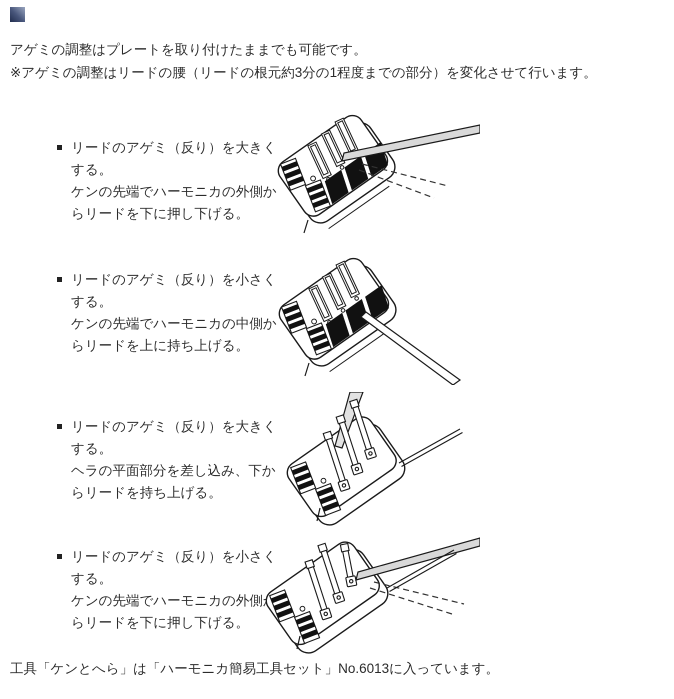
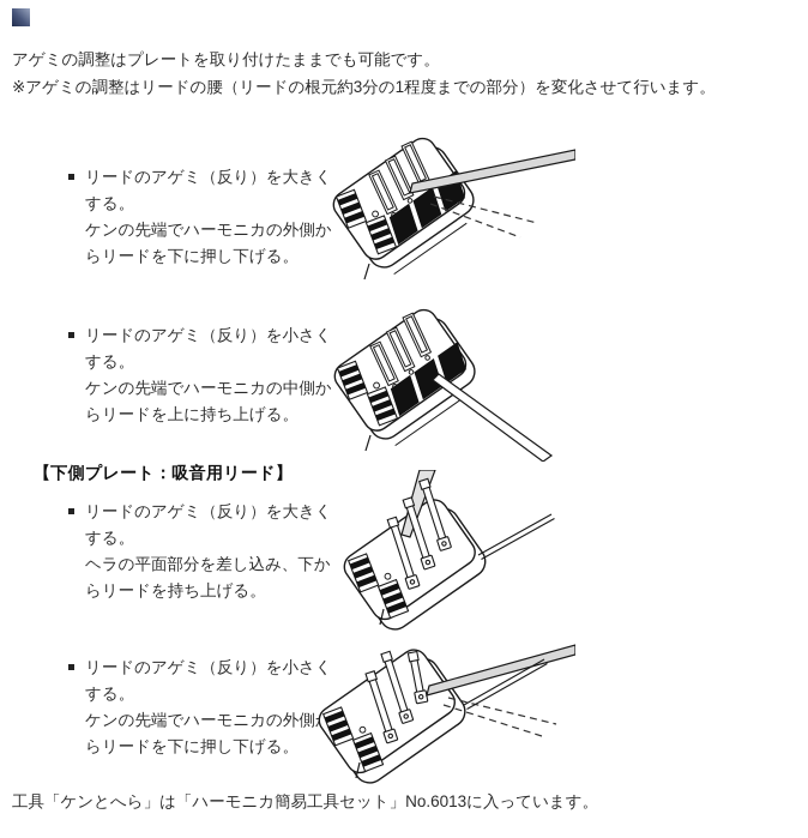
  アゲミの調整はプレートを取り付けたままでも可能です。
  ※アゲミの調整はリードの腰（リードの根元約3分の1程度までの部分）を変化させて行います。
  リードのアゲミ（反り）を大きく
  する。
  ケンの先端でハーモニカの外側か
  らリードを下に押し下げる。
  リードのアゲミ（反り）を小さく
  する。
  ケンの先端でハーモニカの中側か
  らリードを上に持ち上げる。
+ 【下側プレート：吸音用リード】
  リードのアゲミ（反り）を大きく
  する。
  ヘラの平面部分を差し込み、下か
  らリードを持ち上げる。
  リードのアゲミ（反り）を小さく
  する。
  ケンの先端でハーモニカの外側
  らリードを下に押し下げる。
  工具「ケンとへら」は「ハーモニカ簡易工具セット」No.6013に入っています。
